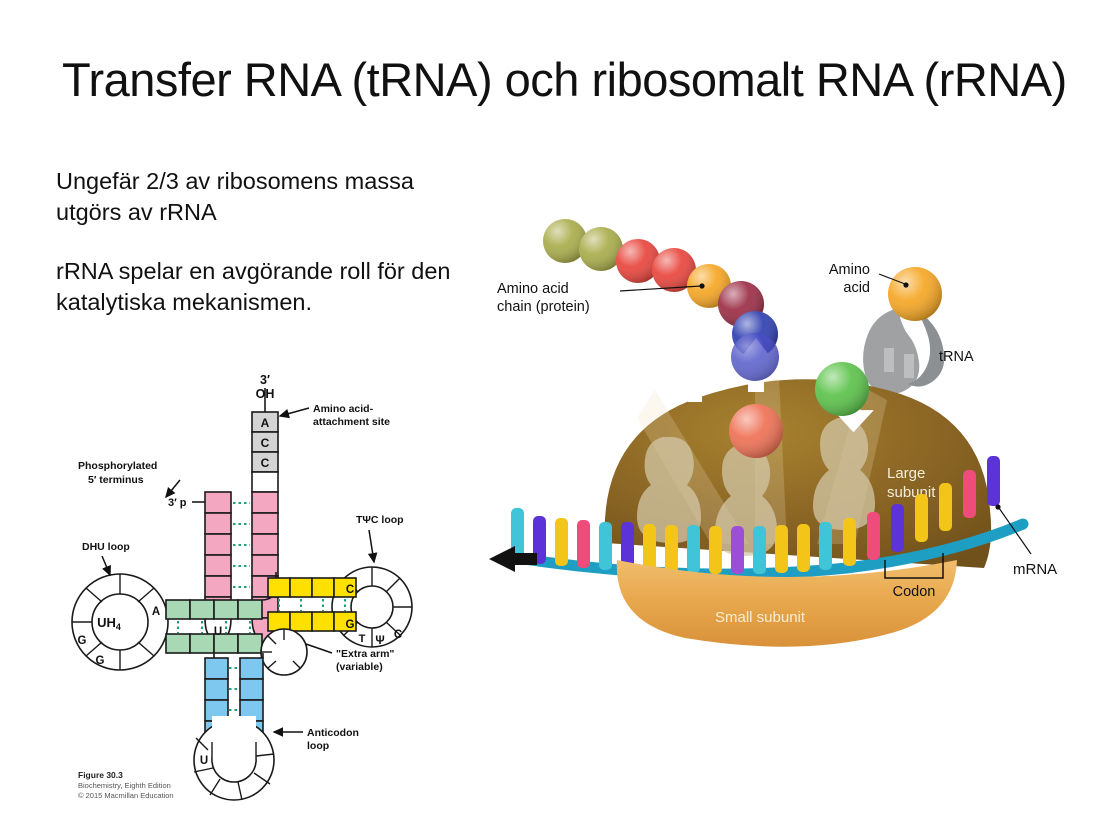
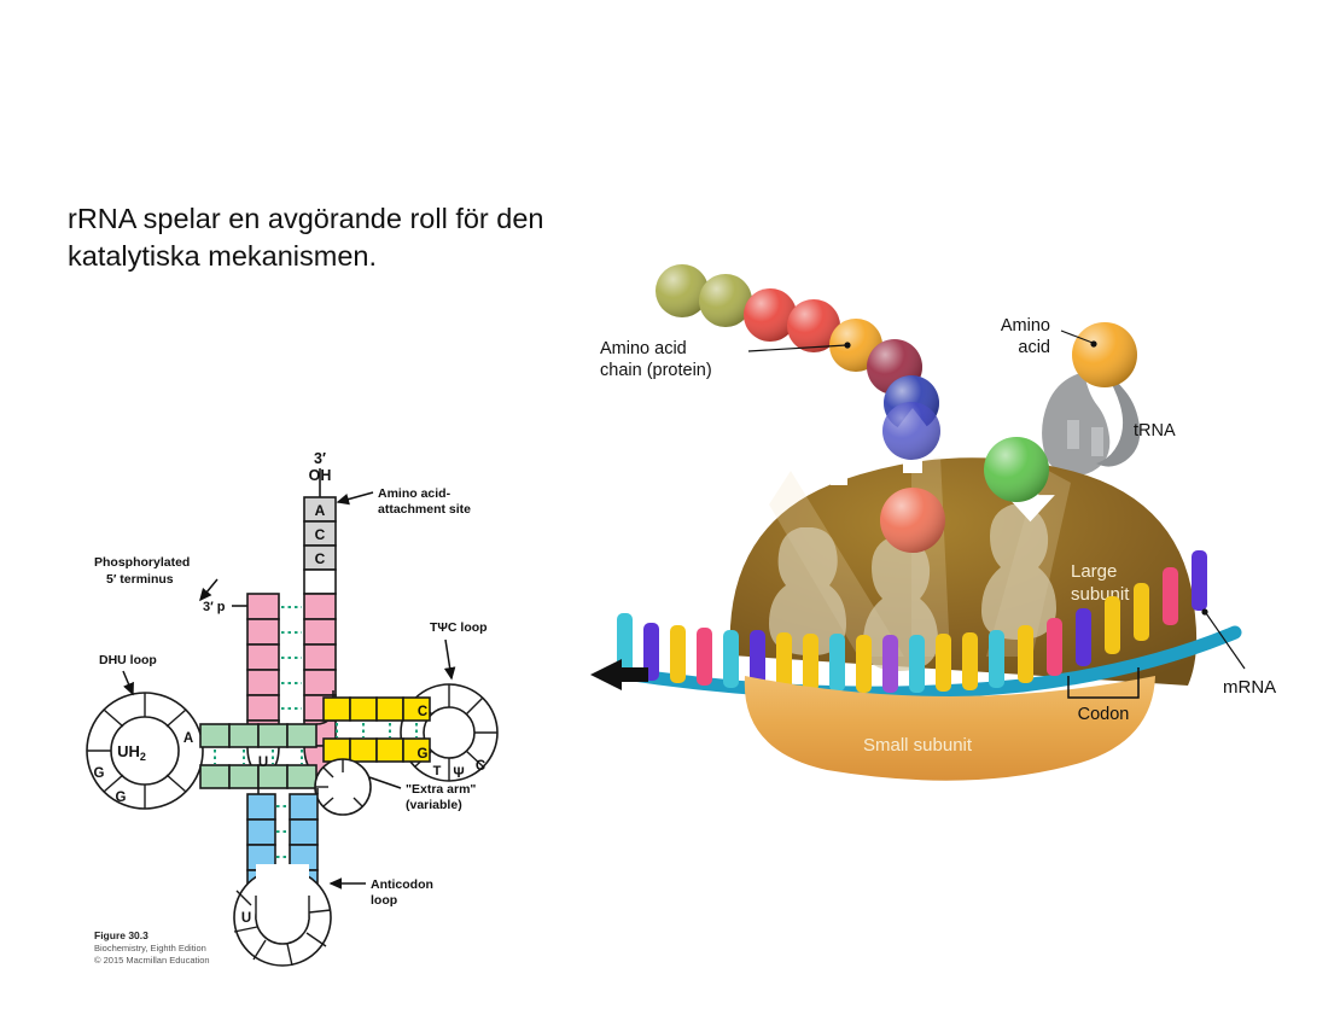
- Transfer RNA (tRNA) och ribosomalt RNA (rRNA)
- Ungefär 2/3 av ribosomens massa utgörs av rRNA
  rRNA spelar en avgörande roll för den katalytiska mekanismen.
  3′
  OH
  Amino acid-
  attachment site
  Phosphorylated
  5′ terminus
  3′ p
  DHU loop
  TΨC loop
  "Extra arm"
  (variable)
  Anticodon
  loop
  A
  C
  C
  U
- UH4
+ UH2
  G
  G
  A
  C
  G
  T
  Ψ
  C
  U
  Figure 30.3
  Biochemistry, Eighth Edition
  © 2015 Macmillan Education
  Amino acid
  chain (protein)
  Amino
  acid
  tRNA
  Large
  subunit
  Small subunit
  Codon
  mRNA
